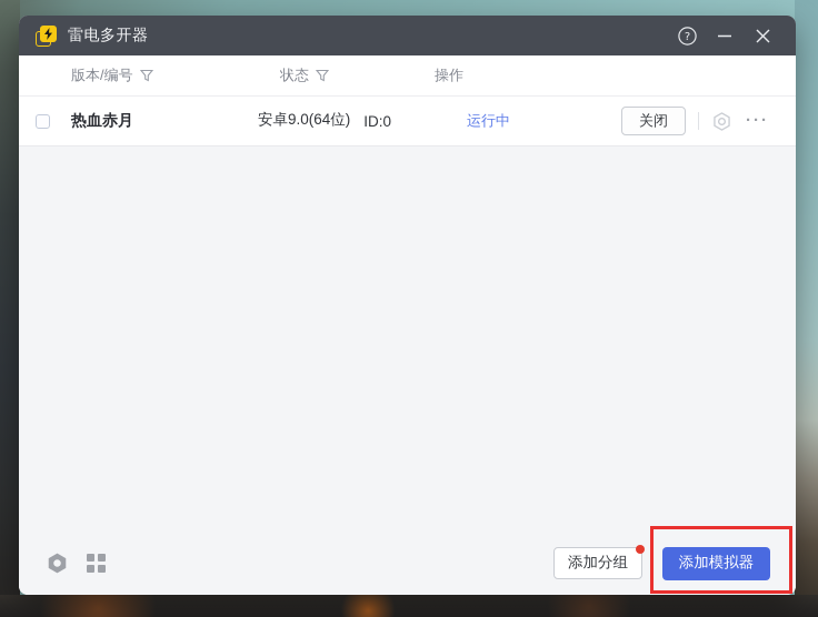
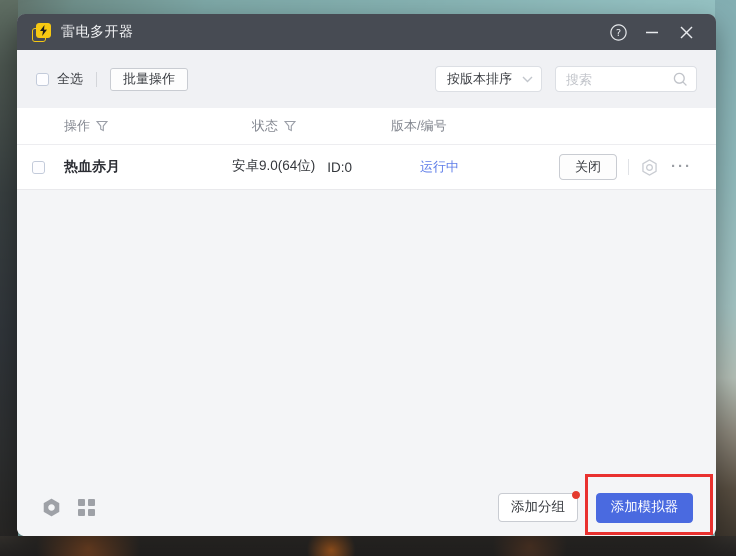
  雷电多开器
  ?
+ 全选
+ 批量操作
+ 按版本排序
+ 搜索
- 版本/编号
+ 操作
  状态
- 操作
+ 版本/编号
  热血赤月
  安卓9.0(64位)
  ID:0
  运行中
  关闭
  ···
  添加分组
  添加模拟器
